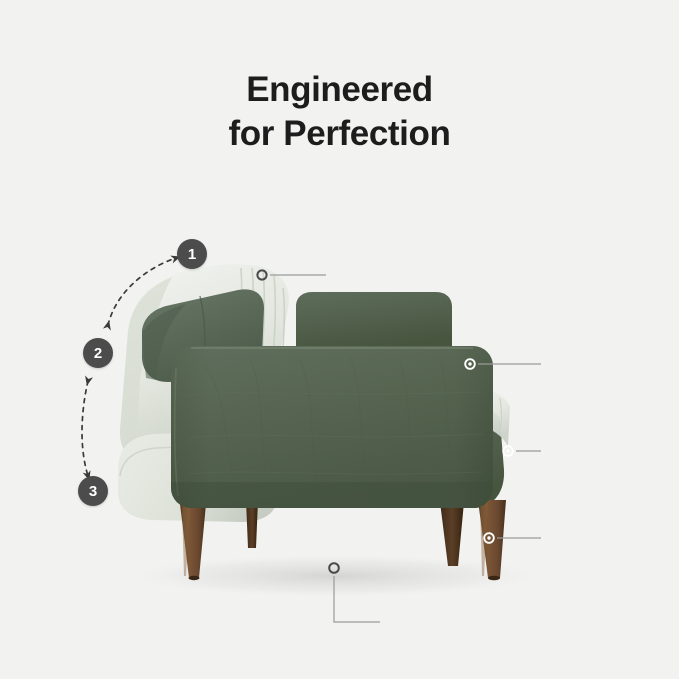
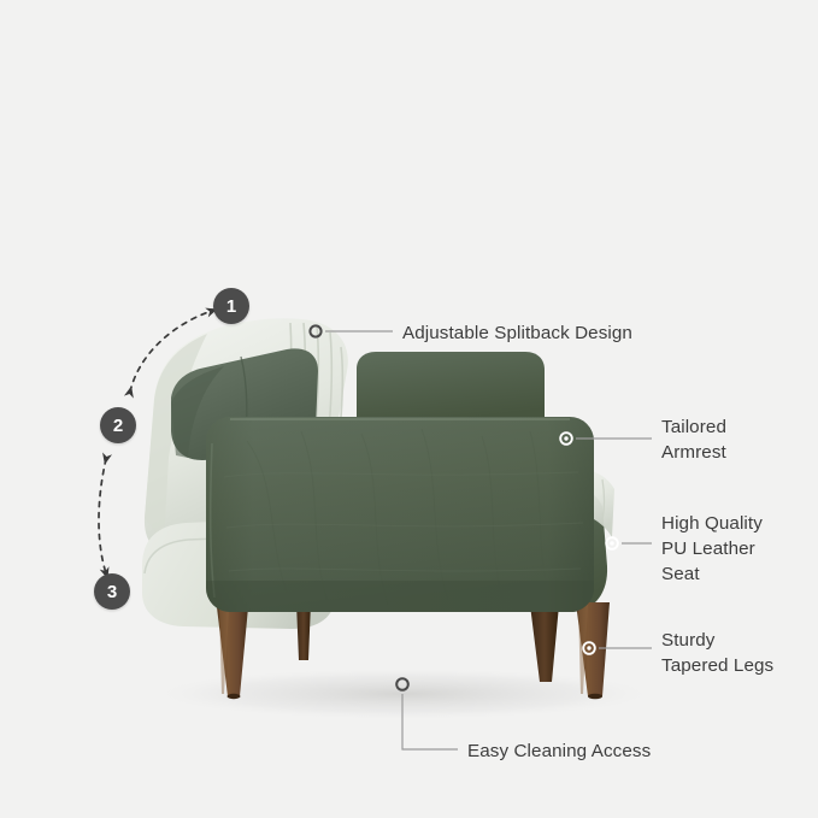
- Engineered
- for Perfection
  1
  2
  3
+ Adjustable Splitback Design
+ Tailored
+ Armrest
+ High Quality
+ PU Leather
+ Seat
+ Sturdy
+ Tapered Legs
+ Easy Cleaning Access
